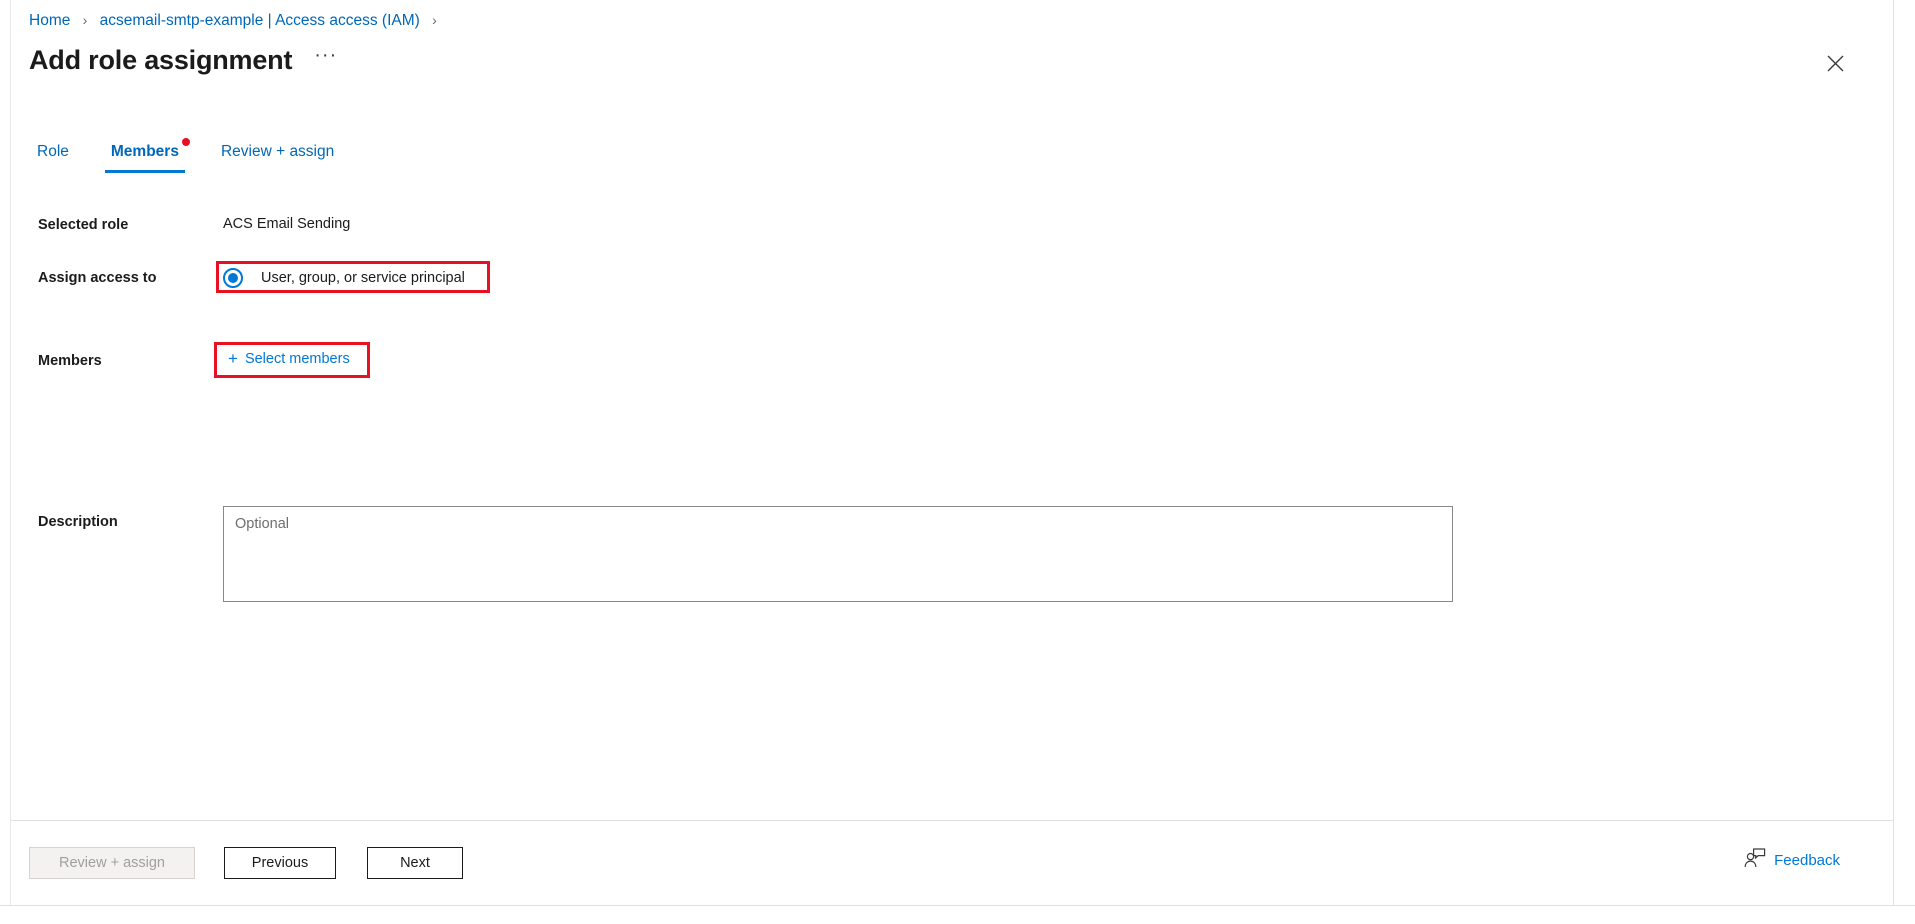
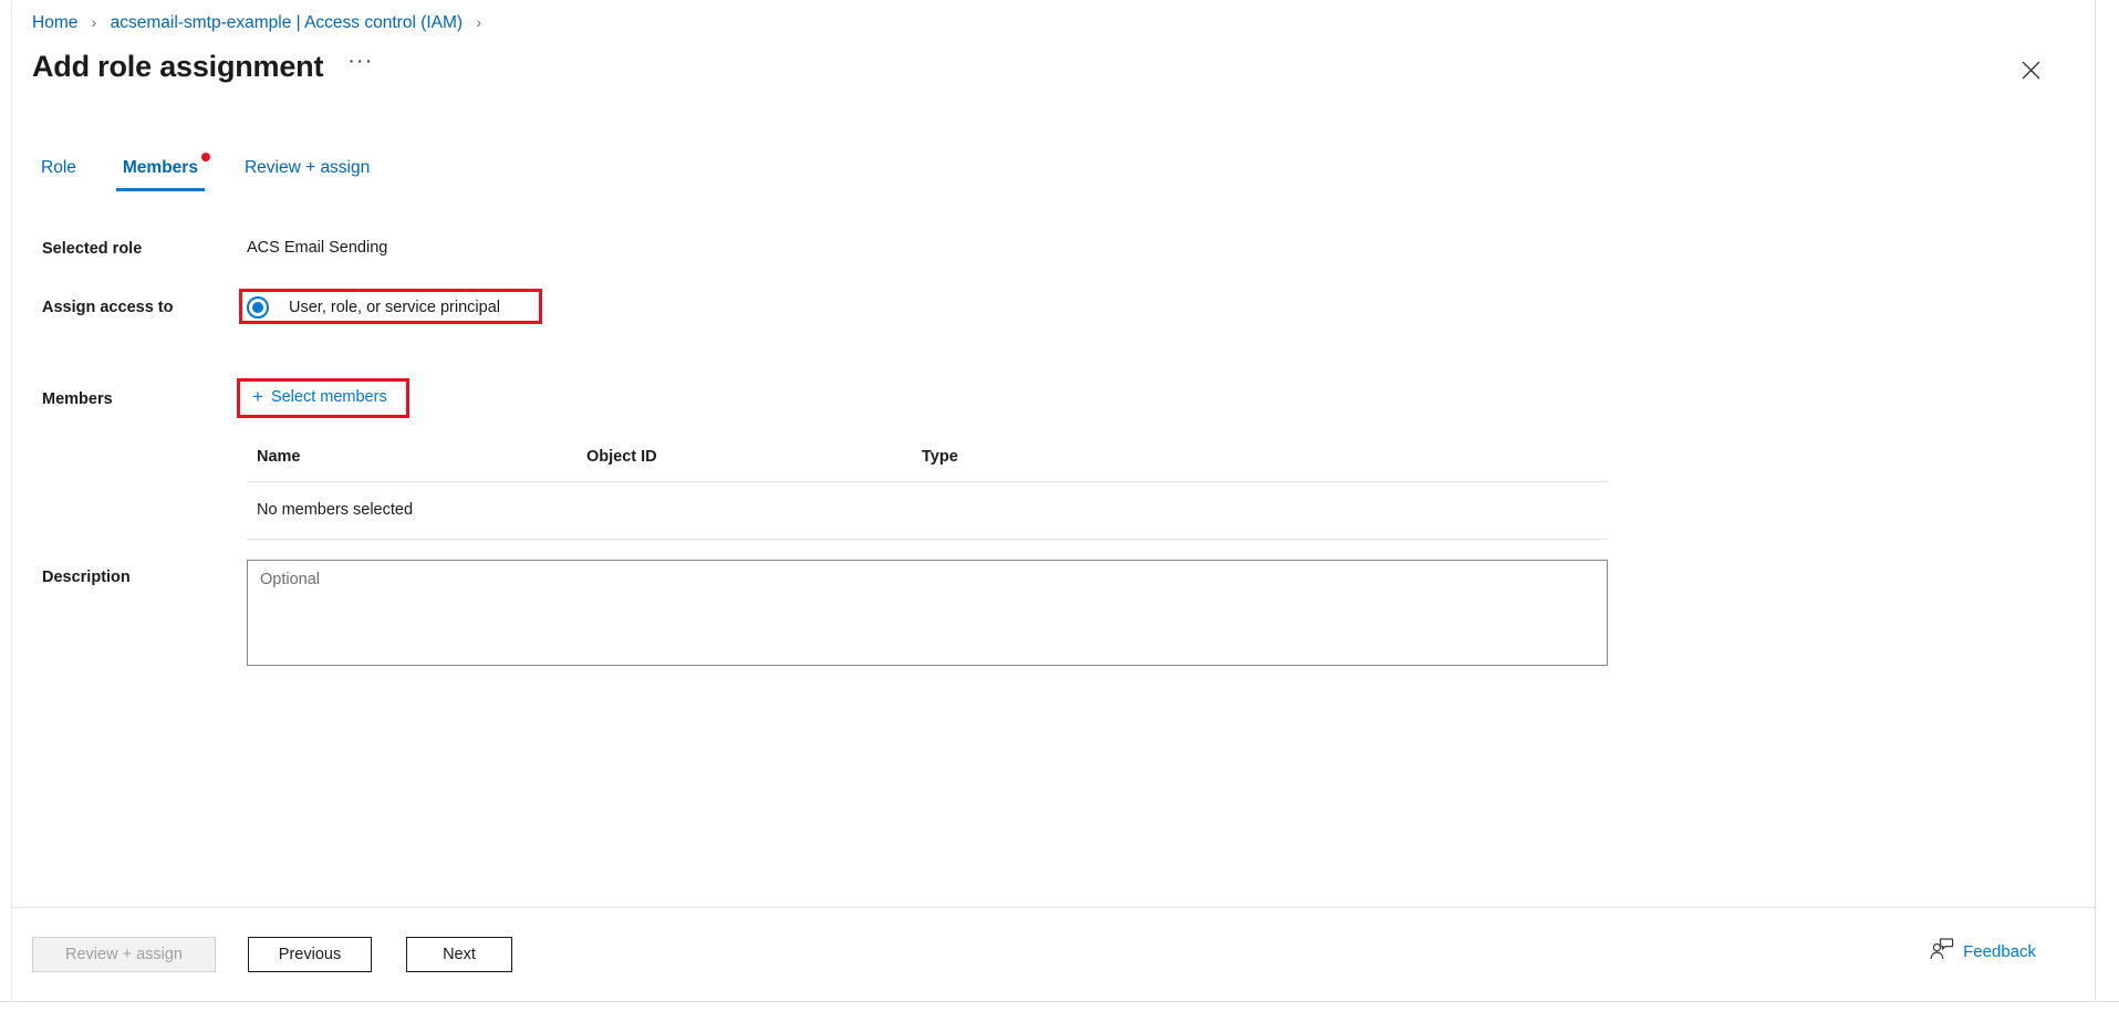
- Home › acsemail-smtp-example | Access access (IAM) ›
+ Home › acsemail-smtp-example | Access control (IAM) ›
  Add role assignment
  ···
  Role
  Members
  Review + assign
  Selected role
  ACS Email Sending
  Assign access to
- User, group, or service principal
+ User, role, or service principal
  Members
  +
  Select members
+ Name
+ Object ID
+ Type
+ No members selected
  Description
  Optional
  Review + assign
  Previous
  Next
  Feedback
